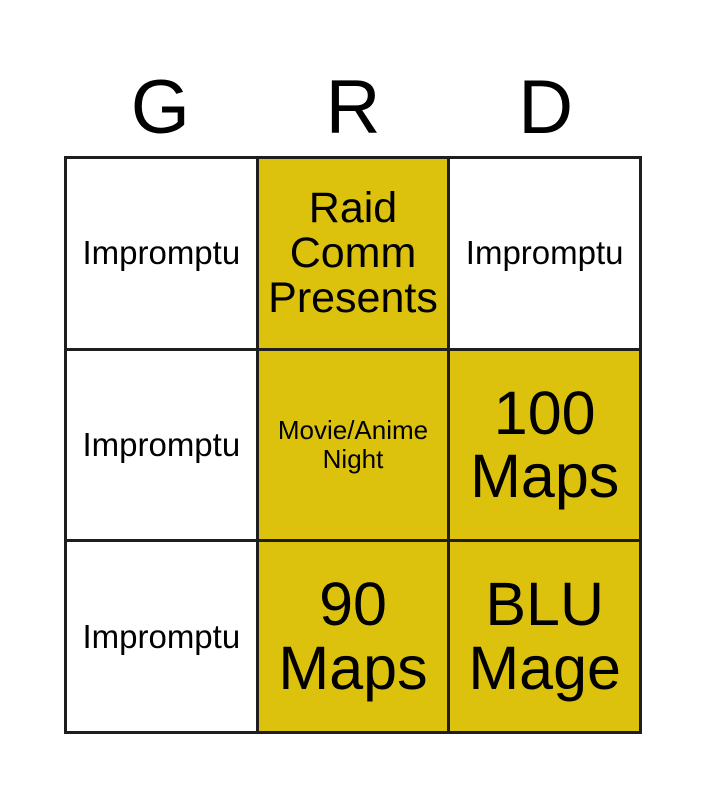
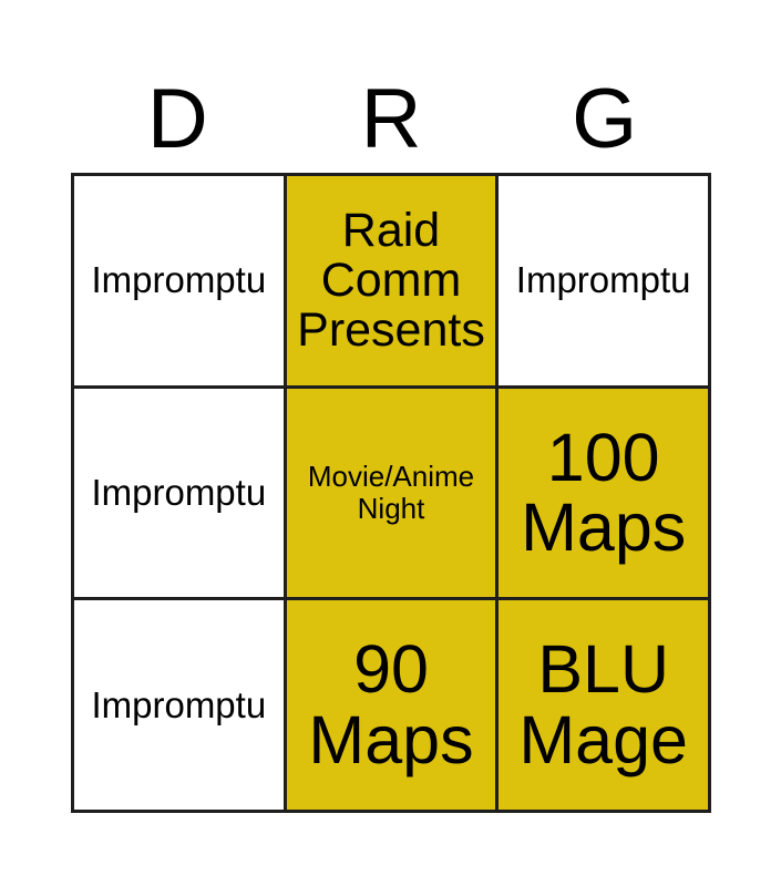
- G
+ D
  R
- D
+ G
  Impromptu
  Raid
  Comm
  Presents
  Impromptu
  Impromptu
  Movie/Anime
  Night
  100
  Maps
  Impromptu
  90
  Maps
  BLU
  Mage
